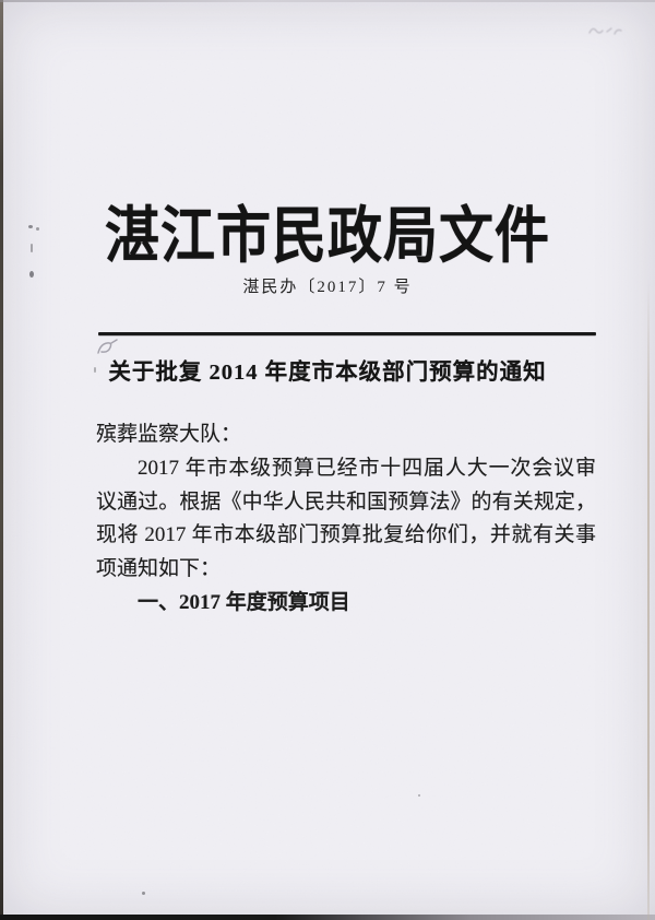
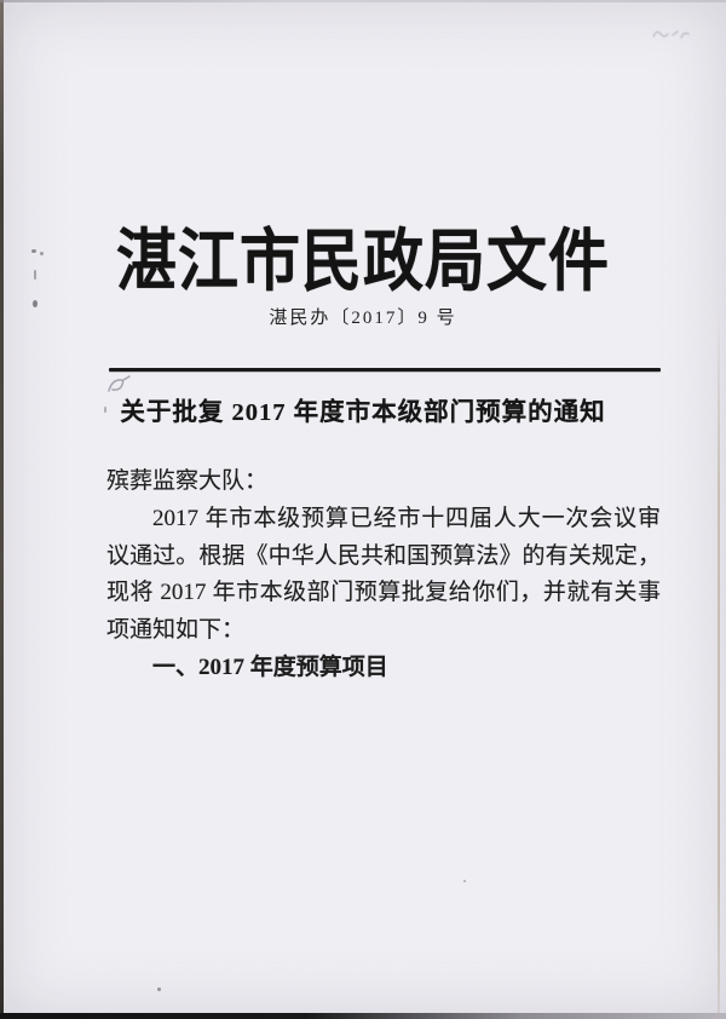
  湛江市民政局文件
- 湛民办〔2017〕7 号
+ 湛民办〔2017〕9 号
- 关于批复 2014 年度市本级部门预算的通知
+ 关于批复 2017 年度市本级部门预算的通知
  殡葬监察大队：
  2017 年市本级预算已经市十四届人大一次会议审议通过。根据《中华人民共和国预算法》的有关规定，现将 2017 年市本级部门预算批复给你们，并就有关事项通知如下：
  一、2017 年度预算项目
